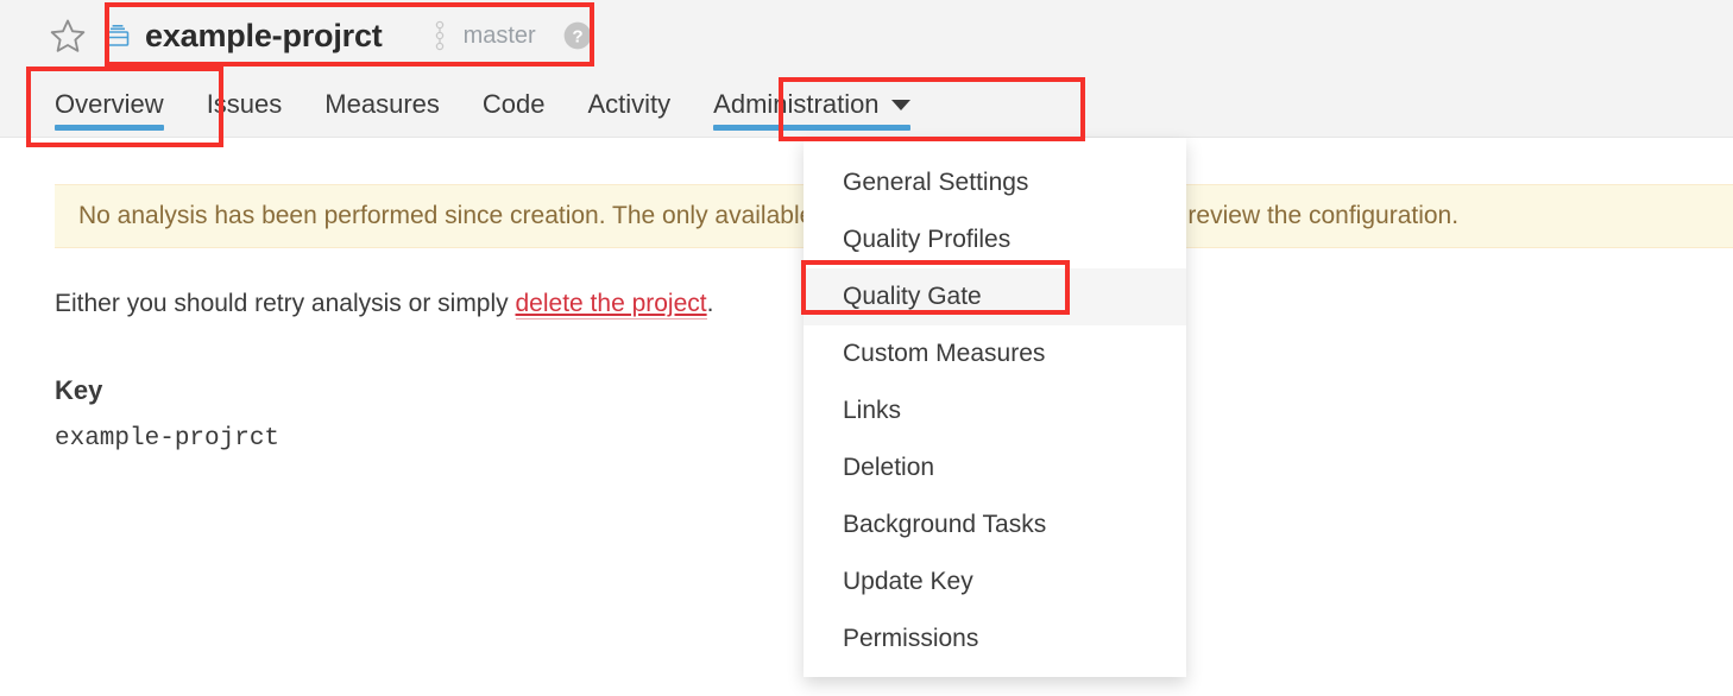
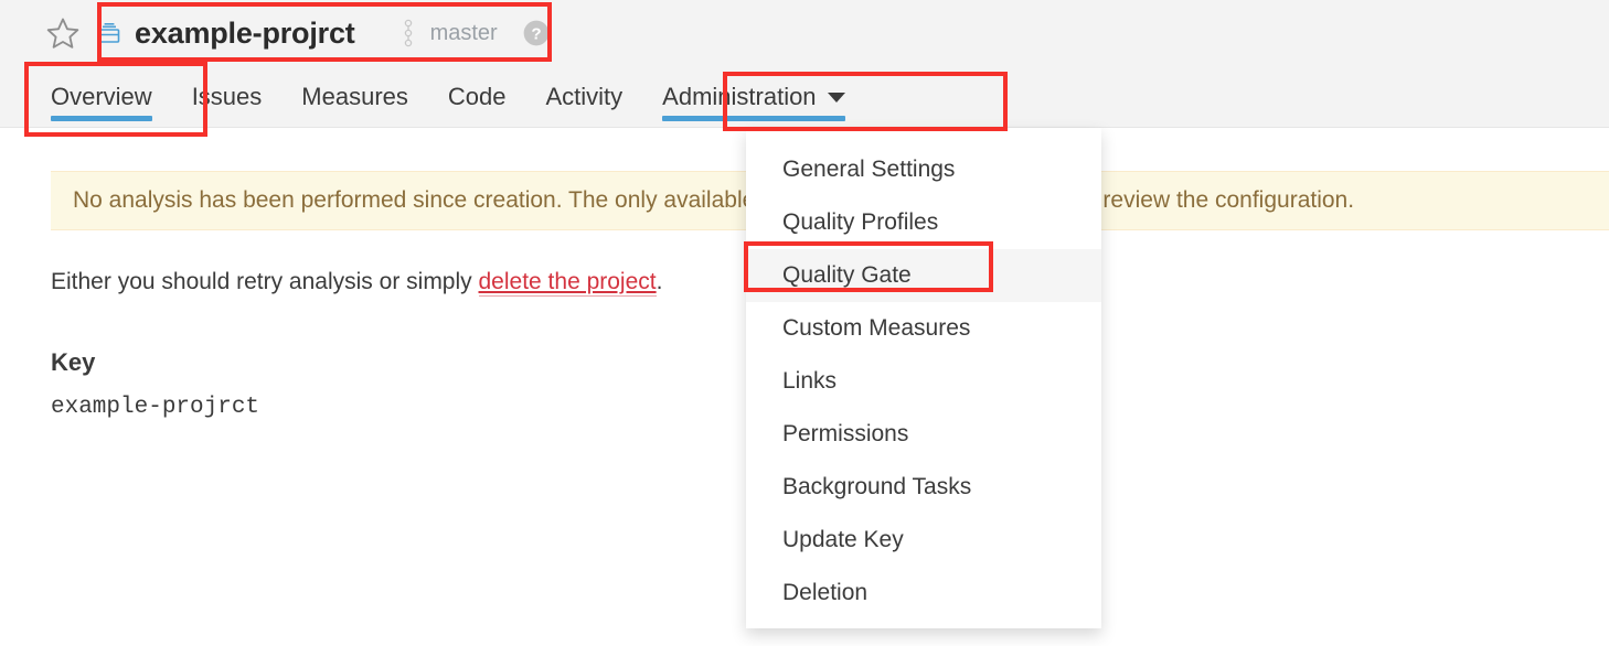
  example-projrct
  master
  ?
  Overview
  Issues
  Measures
  Code
  Activity
  Administration
  No analysis has been performed since creation. The only availabl review the configuration.
  Either you should retry analysis or simply delete the project.
  Key
  example-projrct
  General Settings
  Quality Profiles
  Quality Gate
  Custom Measures
  Links
- Deletion
+ Permissions
  Background Tasks
  Update Key
- Permissions
+ Deletion
